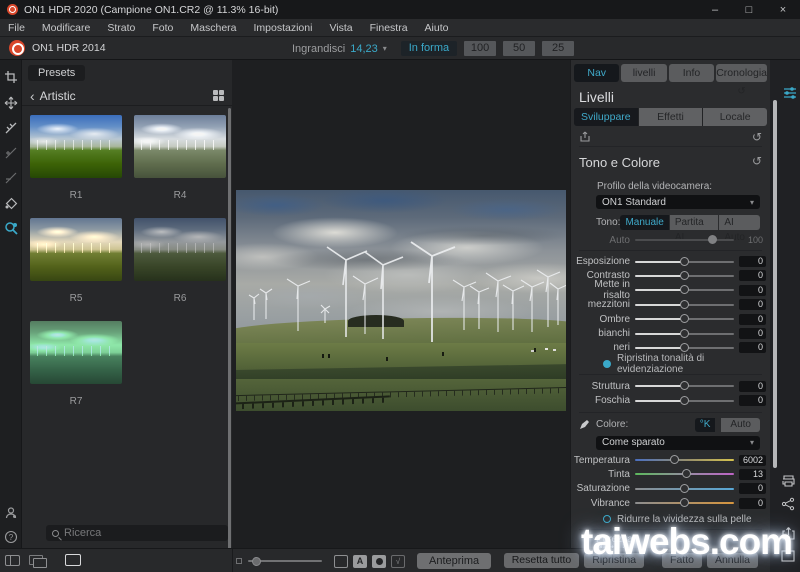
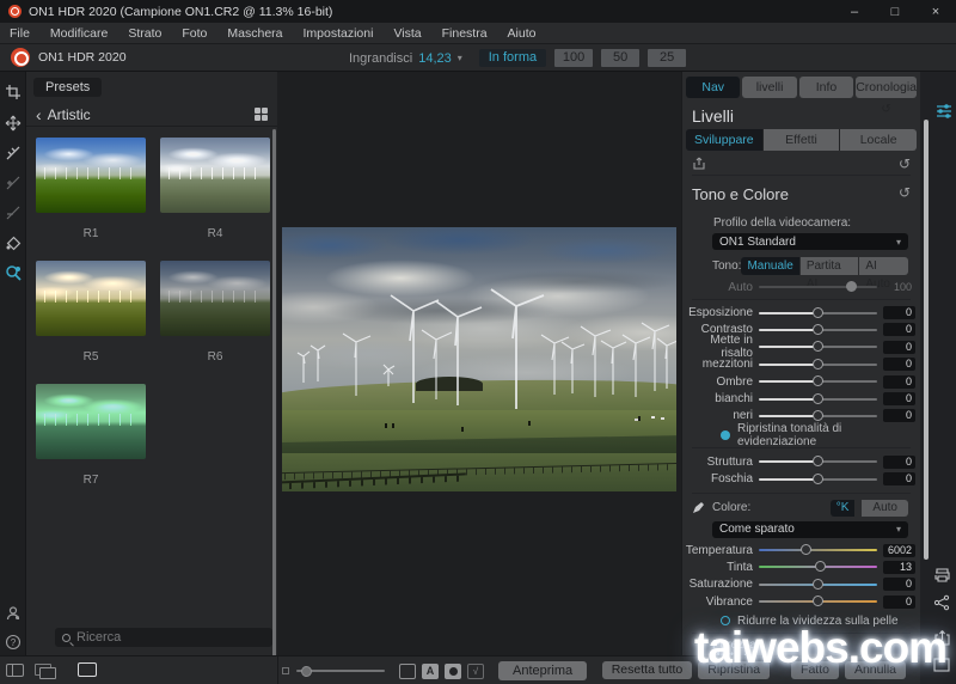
  ON1 HDR 2020 (Campione ON1.CR2 @ 11.3% 16-bit)
  –
  □
  ×
  File
  Modificare
  Strato
  Foto
  Maschera
  Impostazioni
  Vista
  Finestra
  Aiuto
- ON1 HDR 2014
+ ON1 HDR 2020
  Ingrandisci
  14,23
  ▾
  In forma
  100
  50
  25
  ?
  Presets
  ‹
  Artistic
  R1
  R4
  R5
  R6
  R7
  Ricerca
  Nav
  livelli
  Info
  Cronologia
  Livelli
  Sviluppare
  Effetti
  Locale
  ↺
  Tono e Colore
  ↺
  Profilo della videocamera:
  ON1 Standard
  ▾
  Tono:
  Manuale
  Partita AI
  AI Auto
  Auto
  100
  Esposizione
  0
  Contrasto
  0
  Mette in risalto
  0
  mezzitoni
  0
  Ombre
  0
  bianchi
  0
  neri
  0
  Ripristina tonalità di evidenziazione
  Struttura
  0
  Foschia
  0
  Colore:
  °K
  Auto
  Come sparato
  ▾
  Temperatura
  6002
  Tinta
  13
  Saturazione
  0
  Vibrance
  0
  Ridurre la vividezza sulla pelle
  Purezza:
  A
  √
  Anteprima
  Resetta tutto
  Ripristina
  Fatto
  Annulla
  taiwebs.com
